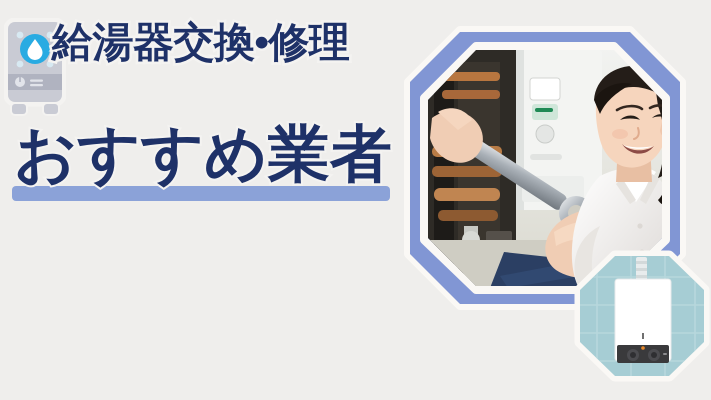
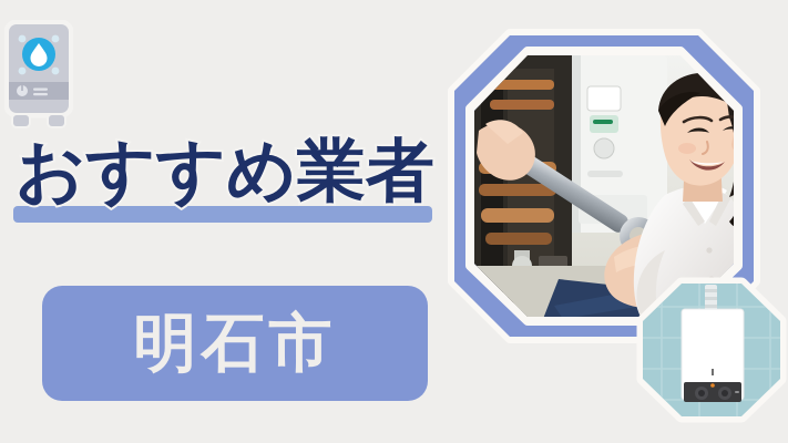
- 給湯器交換•修理
  おすすめ業者
+ 明石市
